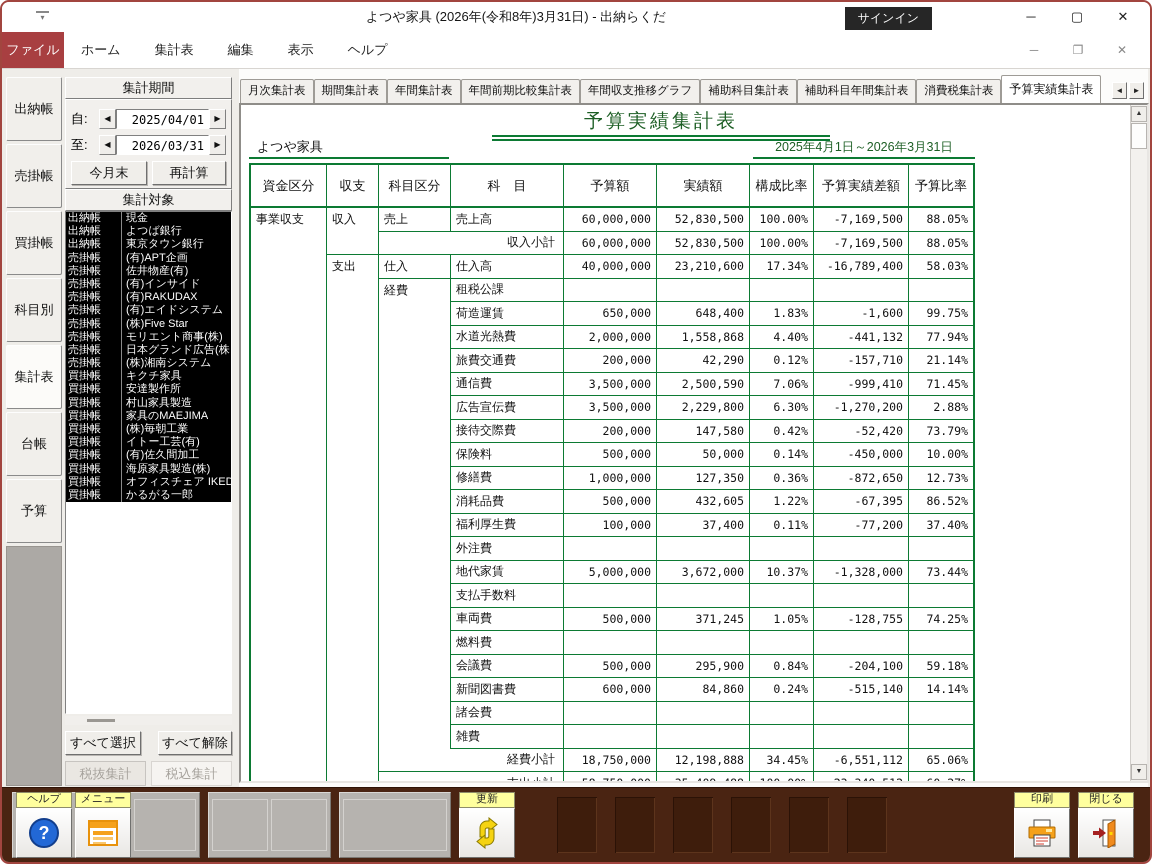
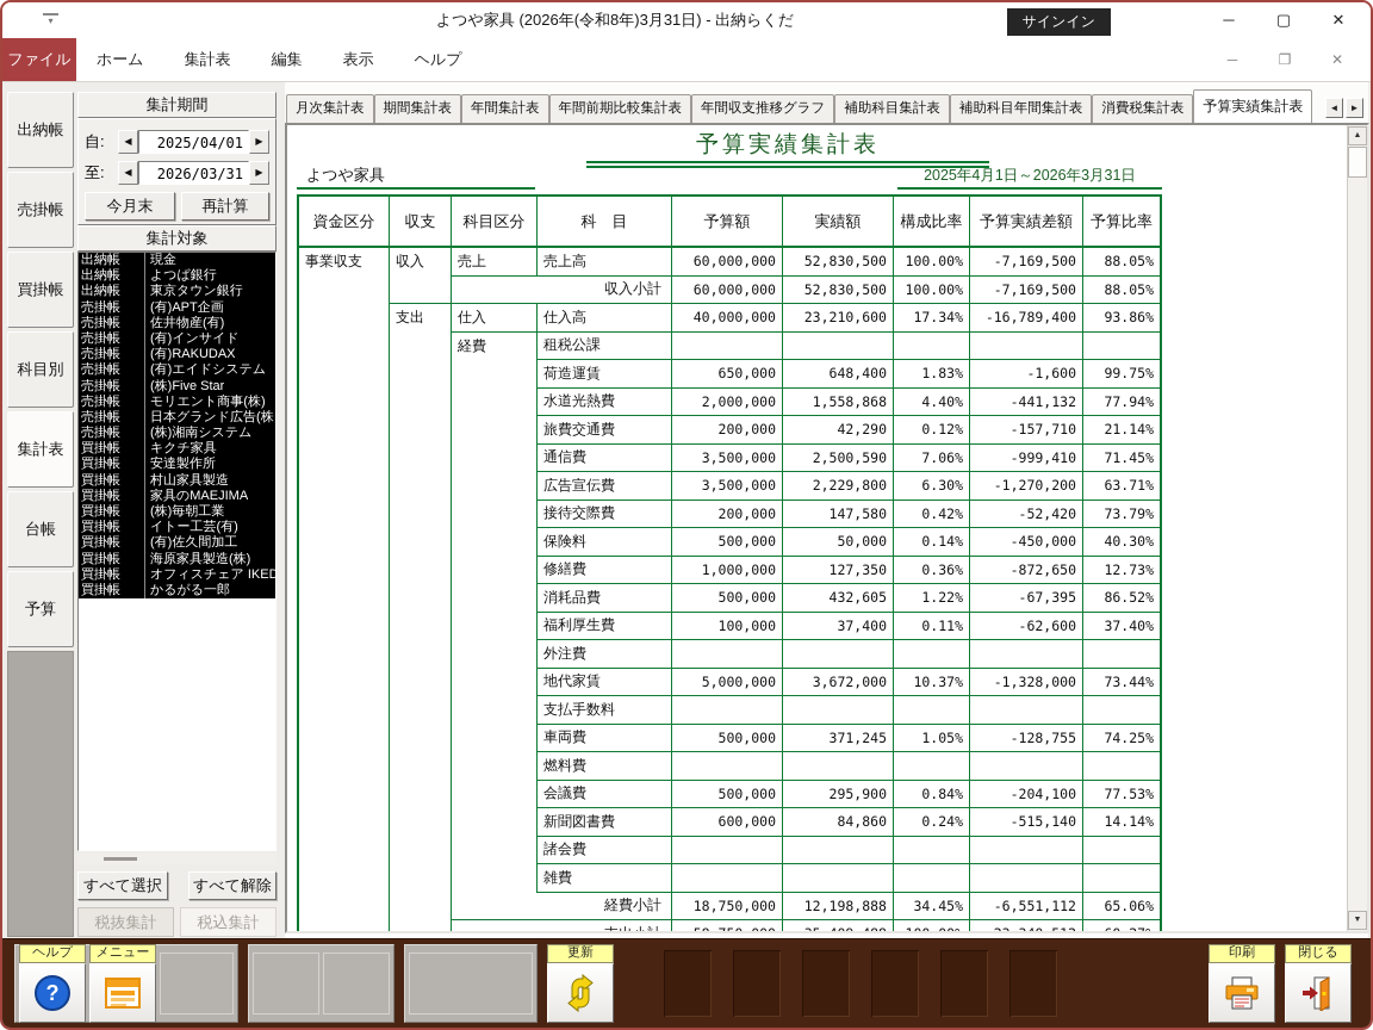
  ▾
  よつや家具 (2026年(令和8年)3月31日) - 出納らくだ
  サインイン
  ─
  ▢
  ✕
  ファイル
  ホーム
  集計表
  編集
  表示
  ヘルプ
  ─
  ❐
  ✕
  出納帳
  売掛帳
  買掛帳
  科目別
  集計表
  台帳
  予算
  集計期間
  自:
  ◀
  2025/04/01
  ▶
  至:
  ◀
  2026/03/31
  ▶
  今月末
  再計算
  集計対象
  出納帳
  現金
  出納帳
  よつば銀行
  出納帳
  東京タウン銀行
  売掛帳
  (有)APT企画
  売掛帳
  佐井物産(有)
  売掛帳
  (有)インサイド
  売掛帳
  (有)RAKUDAX
  売掛帳
  (有)エイドシステム
  売掛帳
  (株)Five Star
  売掛帳
  モリエント商事(株)
  売掛帳
  日本グランド広告(株
  売掛帳
  (株)湘南システム
  買掛帳
  キクチ家具
  買掛帳
  安達製作所
  買掛帳
  村山家具製造
  買掛帳
  家具のMAEJIMA
  買掛帳
  (株)毎朝工業
  買掛帳
  イトー工芸(有)
  買掛帳
  (有)佐久間加工
  買掛帳
  海原家具製造(株)
  買掛帳
  オフィスチェア IKED
  買掛帳
  かるがる一郎
  すべて選択
  すべて解除
  税抜集計
  税込集計
  月次集計表
  期間集計表
  年間集計表
  年間前期比較集計表
  年間収支推移グラフ
  補助科目集計表
  補助科目年間集計表
  消費税集計表
  予算実績集計表
  ◄
  ►
  予算実績集計表
  よつや家具
  2025年4月1日～2026年3月31日
  資金区分
  収支
  科目区分
  科 目
  予算額
  実績額
  構成比率
  予算実績差額
  予算比率
  事業収支
  収入
  売上
  売上高
  60,000,000
  52,830,500
  100.00%
  -7,169,500
  88.05%
  収入小計
  60,000,000
  52,830,500
  100.00%
  -7,169,500
  88.05%
  支出
  仕入
  仕入高
  40,000,000
  23,210,600
  17.34%
  -16,789,400
- 58.03%
+ 93.86%
  経費
  租税公課
  荷造運賃
  650,000
  648,400
  1.83%
  -1,600
  99.75%
  水道光熱費
  2,000,000
  1,558,868
  4.40%
  -441,132
  77.94%
  旅費交通費
  200,000
  42,290
  0.12%
  -157,710
  21.14%
  通信費
  3,500,000
  2,500,590
  7.06%
  -999,410
  71.45%
  広告宣伝費
  3,500,000
  2,229,800
  6.30%
  -1,270,200
- 2.88%
+ 63.71%
  接待交際費
  200,000
  147,580
  0.42%
  -52,420
  73.79%
  保険料
  500,000
  50,000
  0.14%
  -450,000
- 10.00%
+ 40.30%
  修繕費
  1,000,000
  127,350
  0.36%
  -872,650
  12.73%
  消耗品費
  500,000
  432,605
  1.22%
  -67,395
  86.52%
  福利厚生費
  100,000
  37,400
  0.11%
- -77,200
+ -62,600
  37.40%
  外注費
  地代家賃
  5,000,000
  3,672,000
  10.37%
  -1,328,000
  73.44%
  支払手数料
  車両費
  500,000
  371,245
  1.05%
  -128,755
  74.25%
  燃料費
  会議費
  500,000
  295,900
  0.84%
  -204,100
- 59.18%
+ 77.53%
  新聞図書費
  600,000
  84,860
  0.24%
  -515,140
  14.14%
  諸会費
  雑費
  経費小計
  18,750,000
  12,198,888
  34.45%
  -6,551,112
  65.06%
  ヘルプ
  ?
  メニュー
  更新
  印刷
  閉じる
